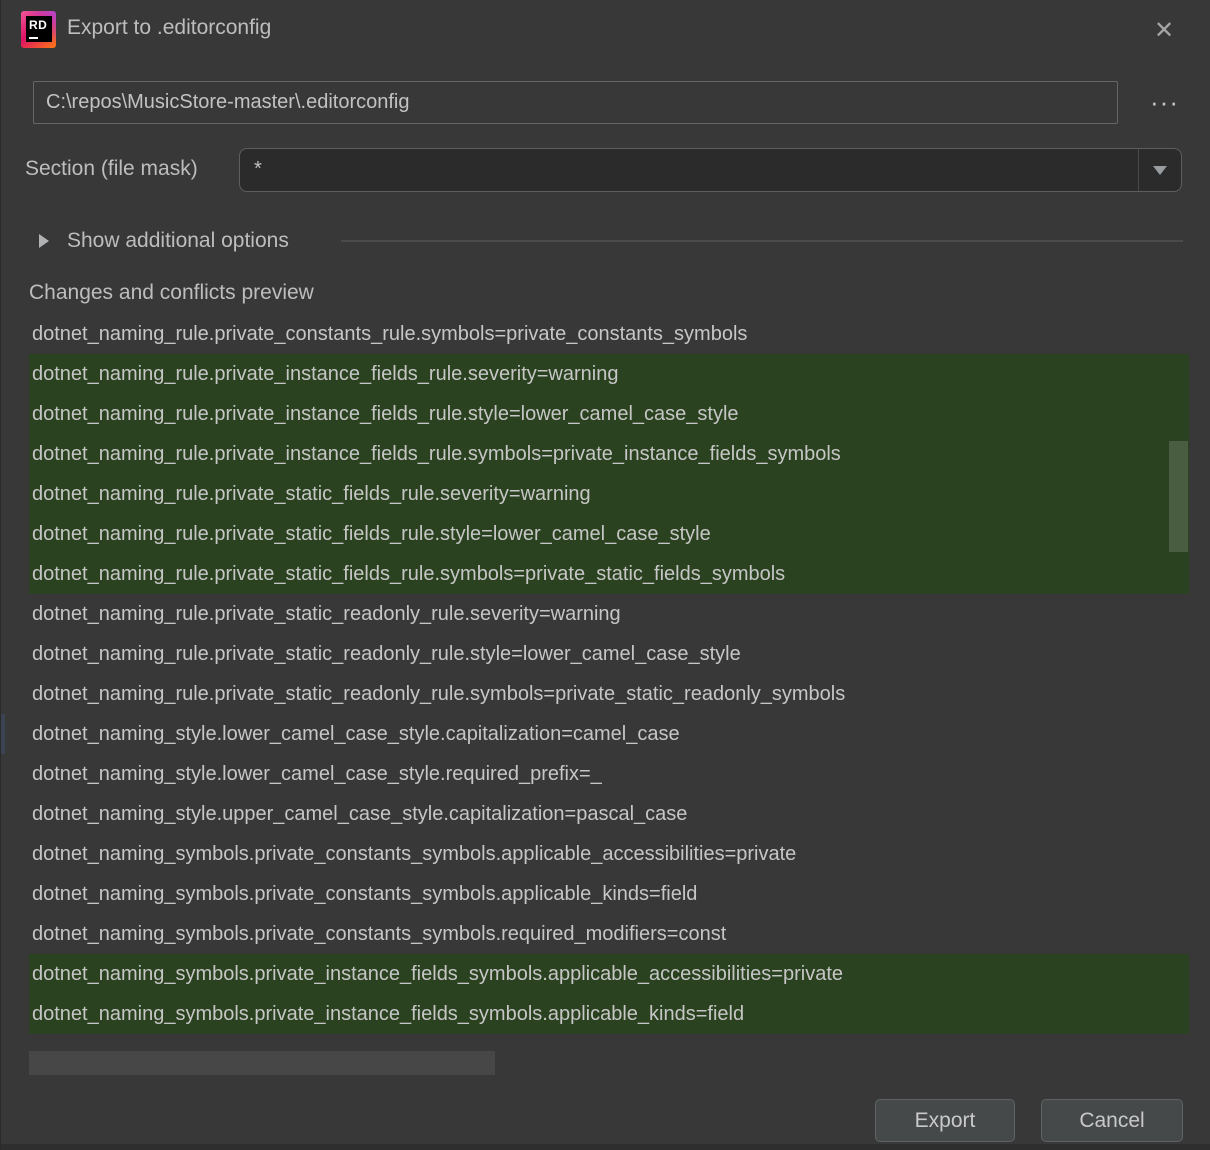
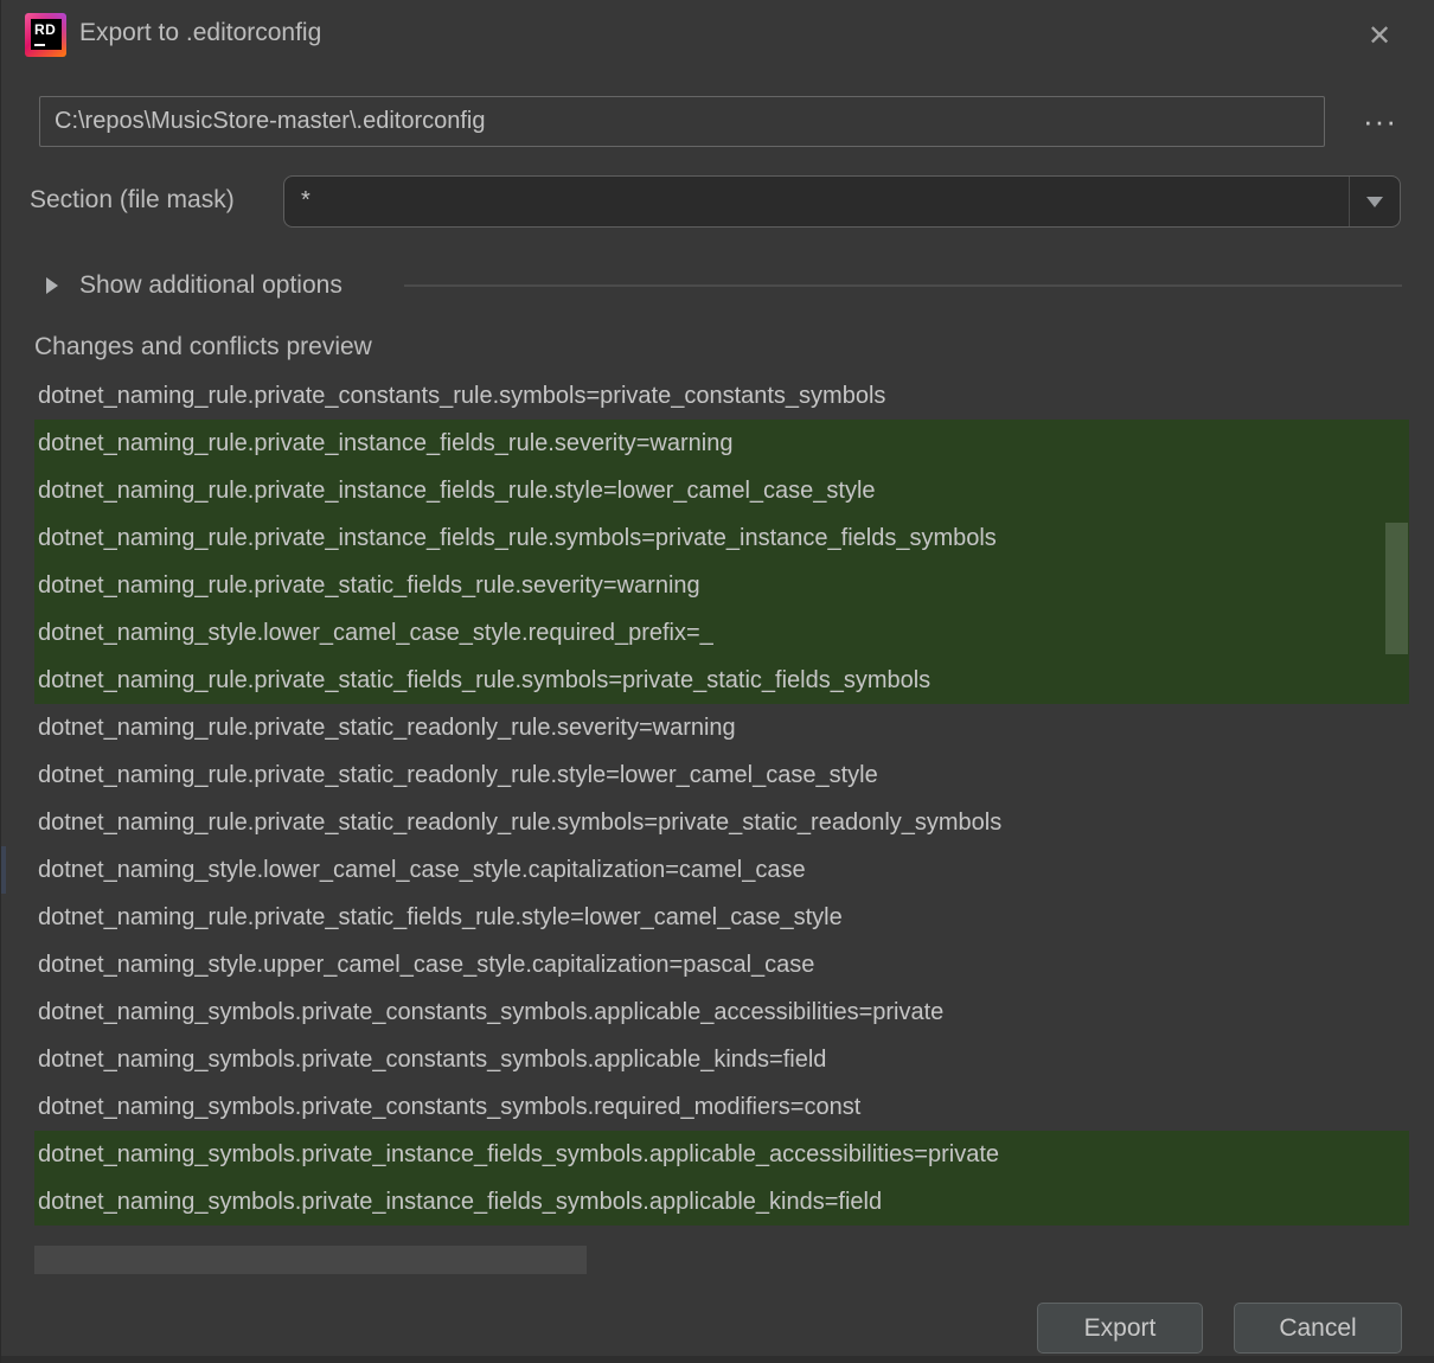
  RD
  Export to .editorconfig
  ✕
  C:\repos\MusicStore-master\.editorconfig
  ···
  Section (file mask)
  *
  Show additional options
  Changes and conflicts preview
  dotnet_naming_rule.private_constants_rule.symbols=private_constants_symbols
  dotnet_naming_rule.private_instance_fields_rule.severity=warning
  dotnet_naming_rule.private_instance_fields_rule.style=lower_camel_case_style
  dotnet_naming_rule.private_instance_fields_rule.symbols=private_instance_fields_symbols
  dotnet_naming_rule.private_static_fields_rule.severity=warning
- dotnet_naming_rule.private_static_fields_rule.style=lower_camel_case_style
+ dotnet_naming_style.lower_camel_case_style.required_prefix=_
  dotnet_naming_rule.private_static_fields_rule.symbols=private_static_fields_symbols
  dotnet_naming_rule.private_static_readonly_rule.severity=warning
  dotnet_naming_rule.private_static_readonly_rule.style=lower_camel_case_style
  dotnet_naming_rule.private_static_readonly_rule.symbols=private_static_readonly_symbols
  dotnet_naming_style.lower_camel_case_style.capitalization=camel_case
- dotnet_naming_style.lower_camel_case_style.required_prefix=_
+ dotnet_naming_rule.private_static_fields_rule.style=lower_camel_case_style
  dotnet_naming_style.upper_camel_case_style.capitalization=pascal_case
  dotnet_naming_symbols.private_constants_symbols.applicable_accessibilities=private
  dotnet_naming_symbols.private_constants_symbols.applicable_kinds=field
  dotnet_naming_symbols.private_constants_symbols.required_modifiers=const
  dotnet_naming_symbols.private_instance_fields_symbols.applicable_accessibilities=private
  dotnet_naming_symbols.private_instance_fields_symbols.applicable_kinds=field
  Export
  Cancel
